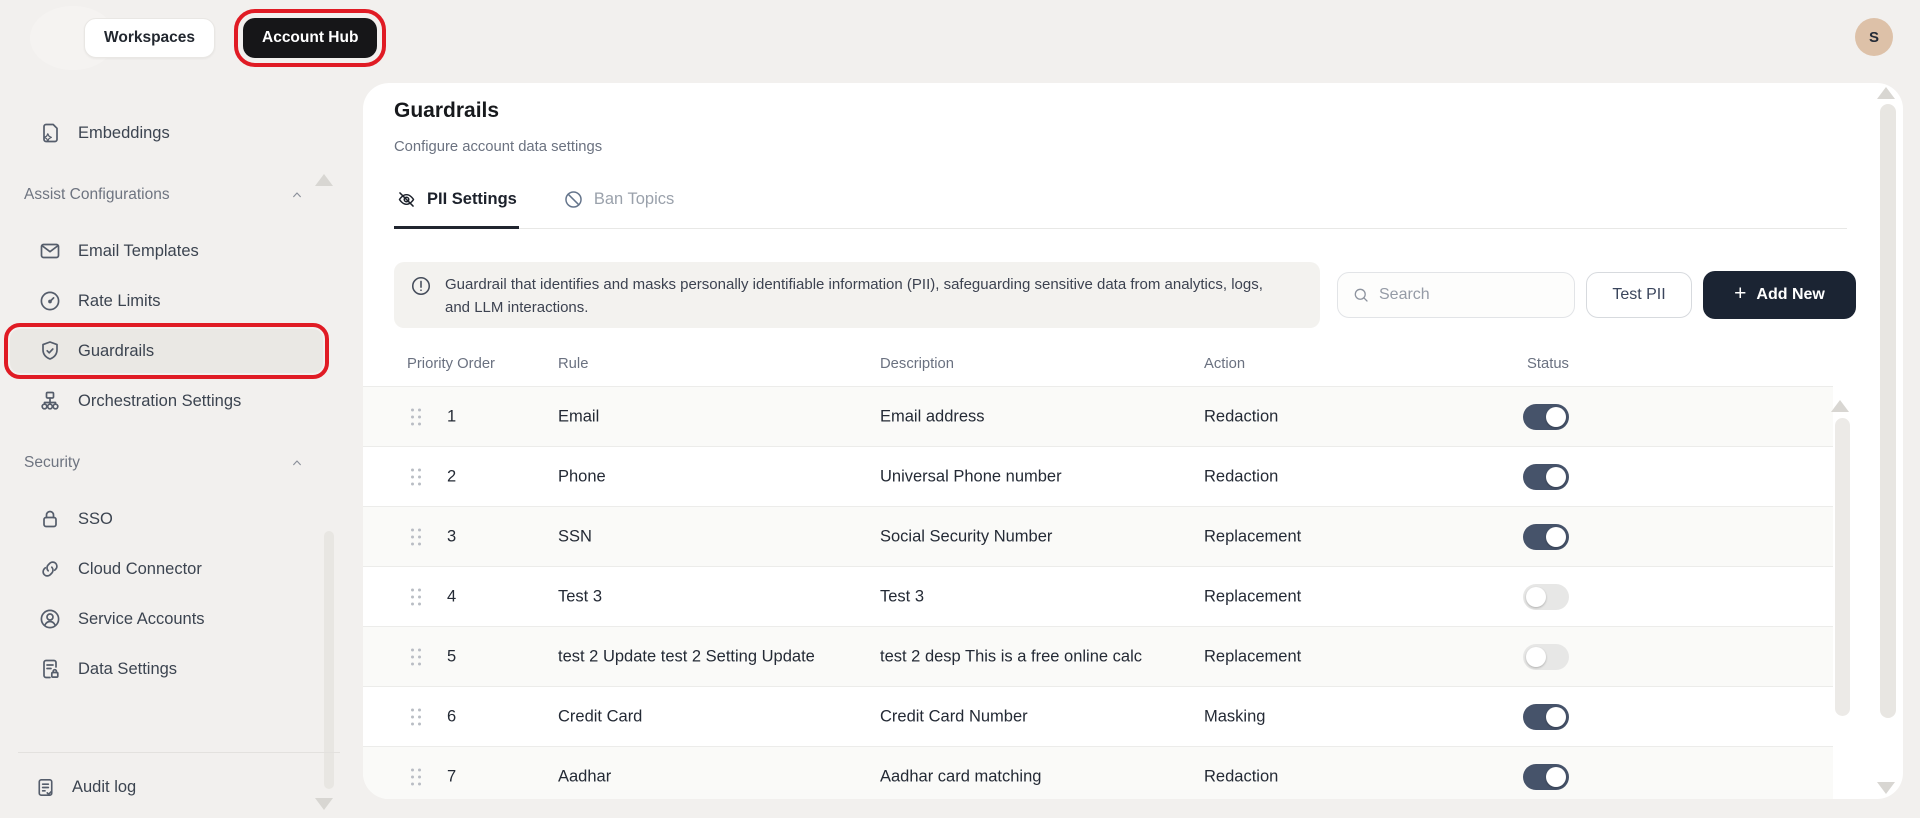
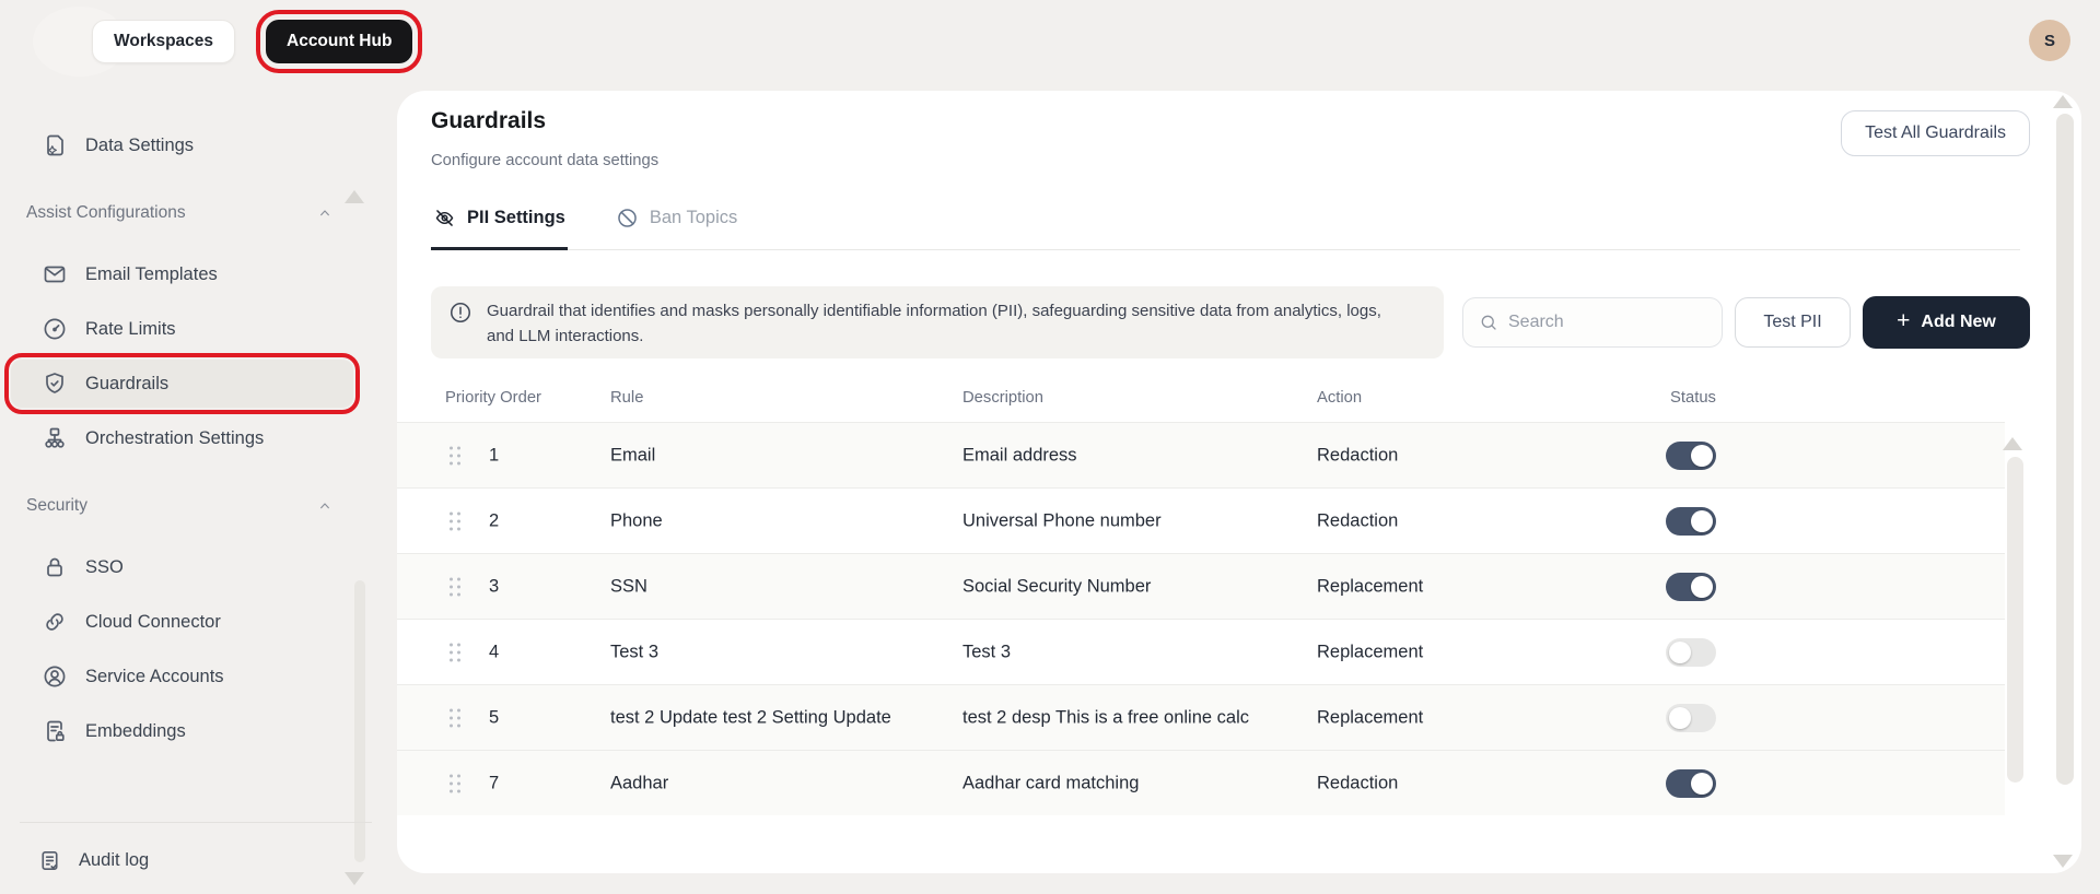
  Workspaces
  Account Hub
  S
- Embeddings
+ Data Settings
  Assist Configurations
  Email Templates
  Rate Limits
  Guardrails
  Orchestration Settings
  Security
  SSO
  Cloud Connector
  Service Accounts
- Data Settings
+ Embeddings
  Audit log
  Guardrails
  Configure account data settings
+ Test All Guardrails
  PII Settings
  Ban Topics
  Guardrail that identifies and masks personally identifiable information (PII), safeguarding sensitive data from analytics, logs, and LLM interactions.
  Search
  Test PII
  +
  Add New
  Priority Order
  Rule
  Description
  Action
  Status
  1
  Email
  Email address
  Redaction
  2
  Phone
  Universal Phone number
  Redaction
  3
  SSN
  Social Security Number
  Replacement
  4
  Test 3
  Test 3
  Replacement
  5
  test 2 Update test 2 Setting Update
  test 2 desp This is a free online calc
  Replacement
- 6
- Credit Card
- Credit Card Number
- Masking
  7
  Aadhar
  Aadhar card matching
  Redaction
